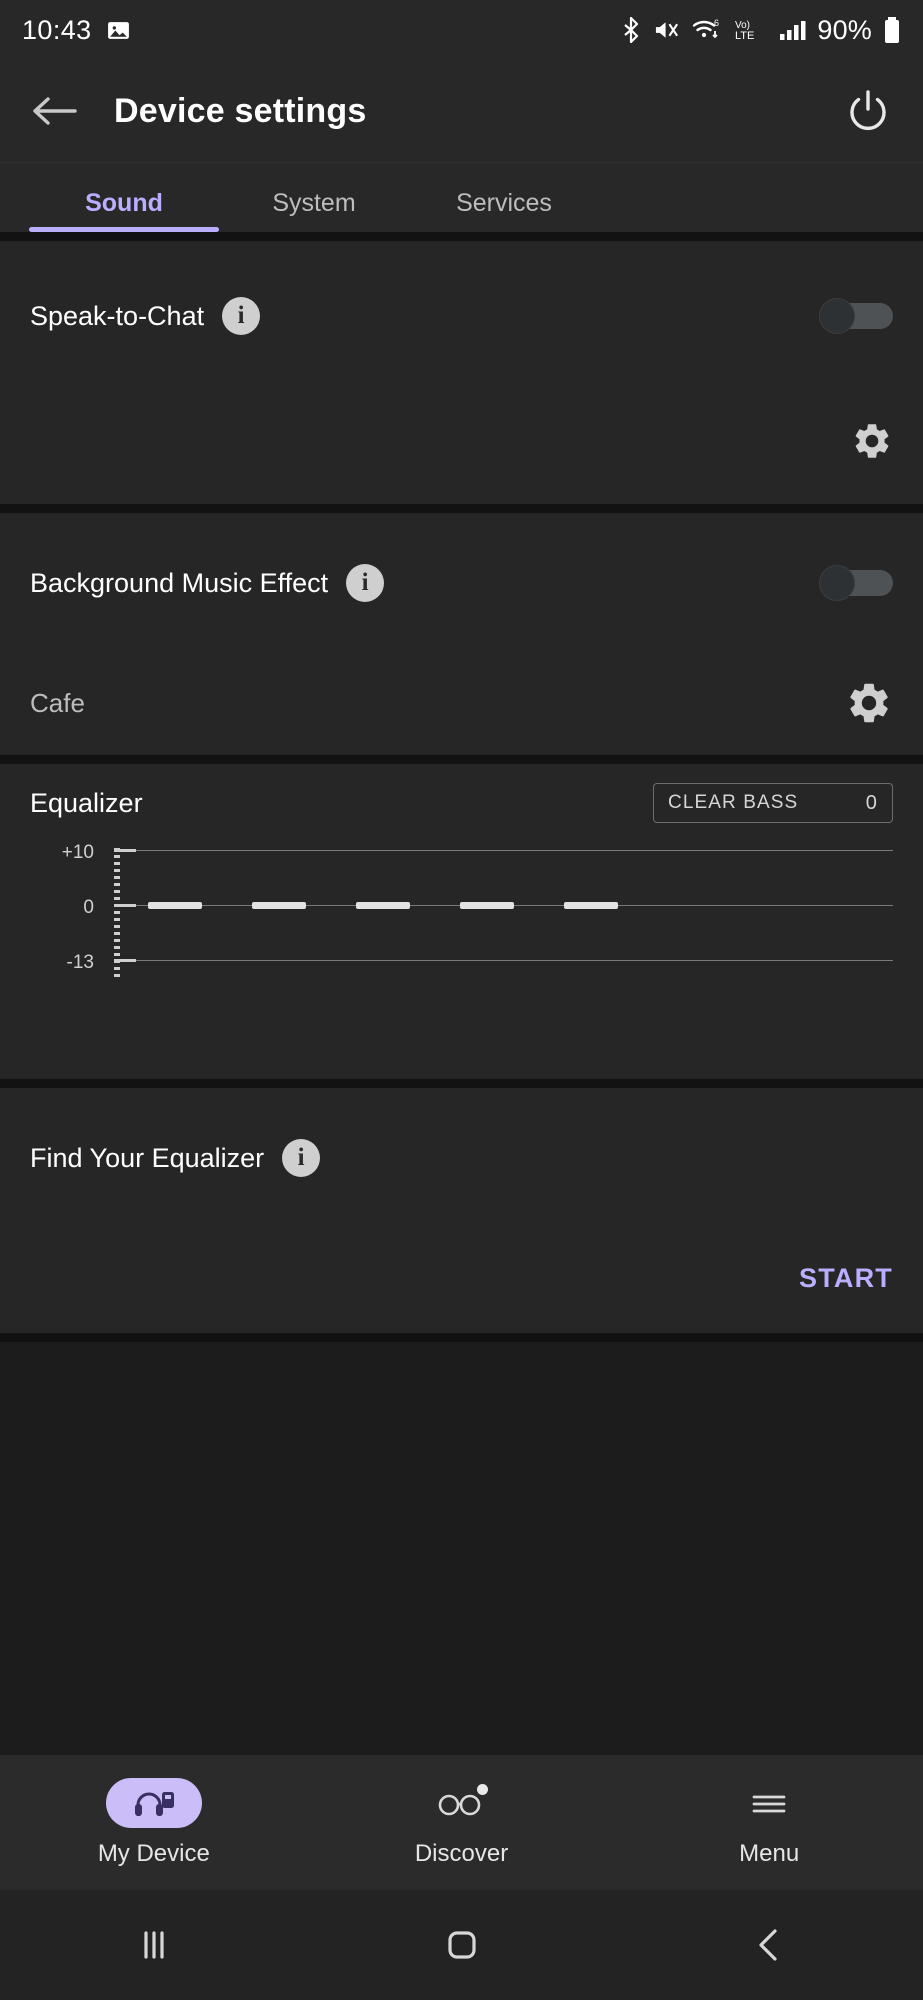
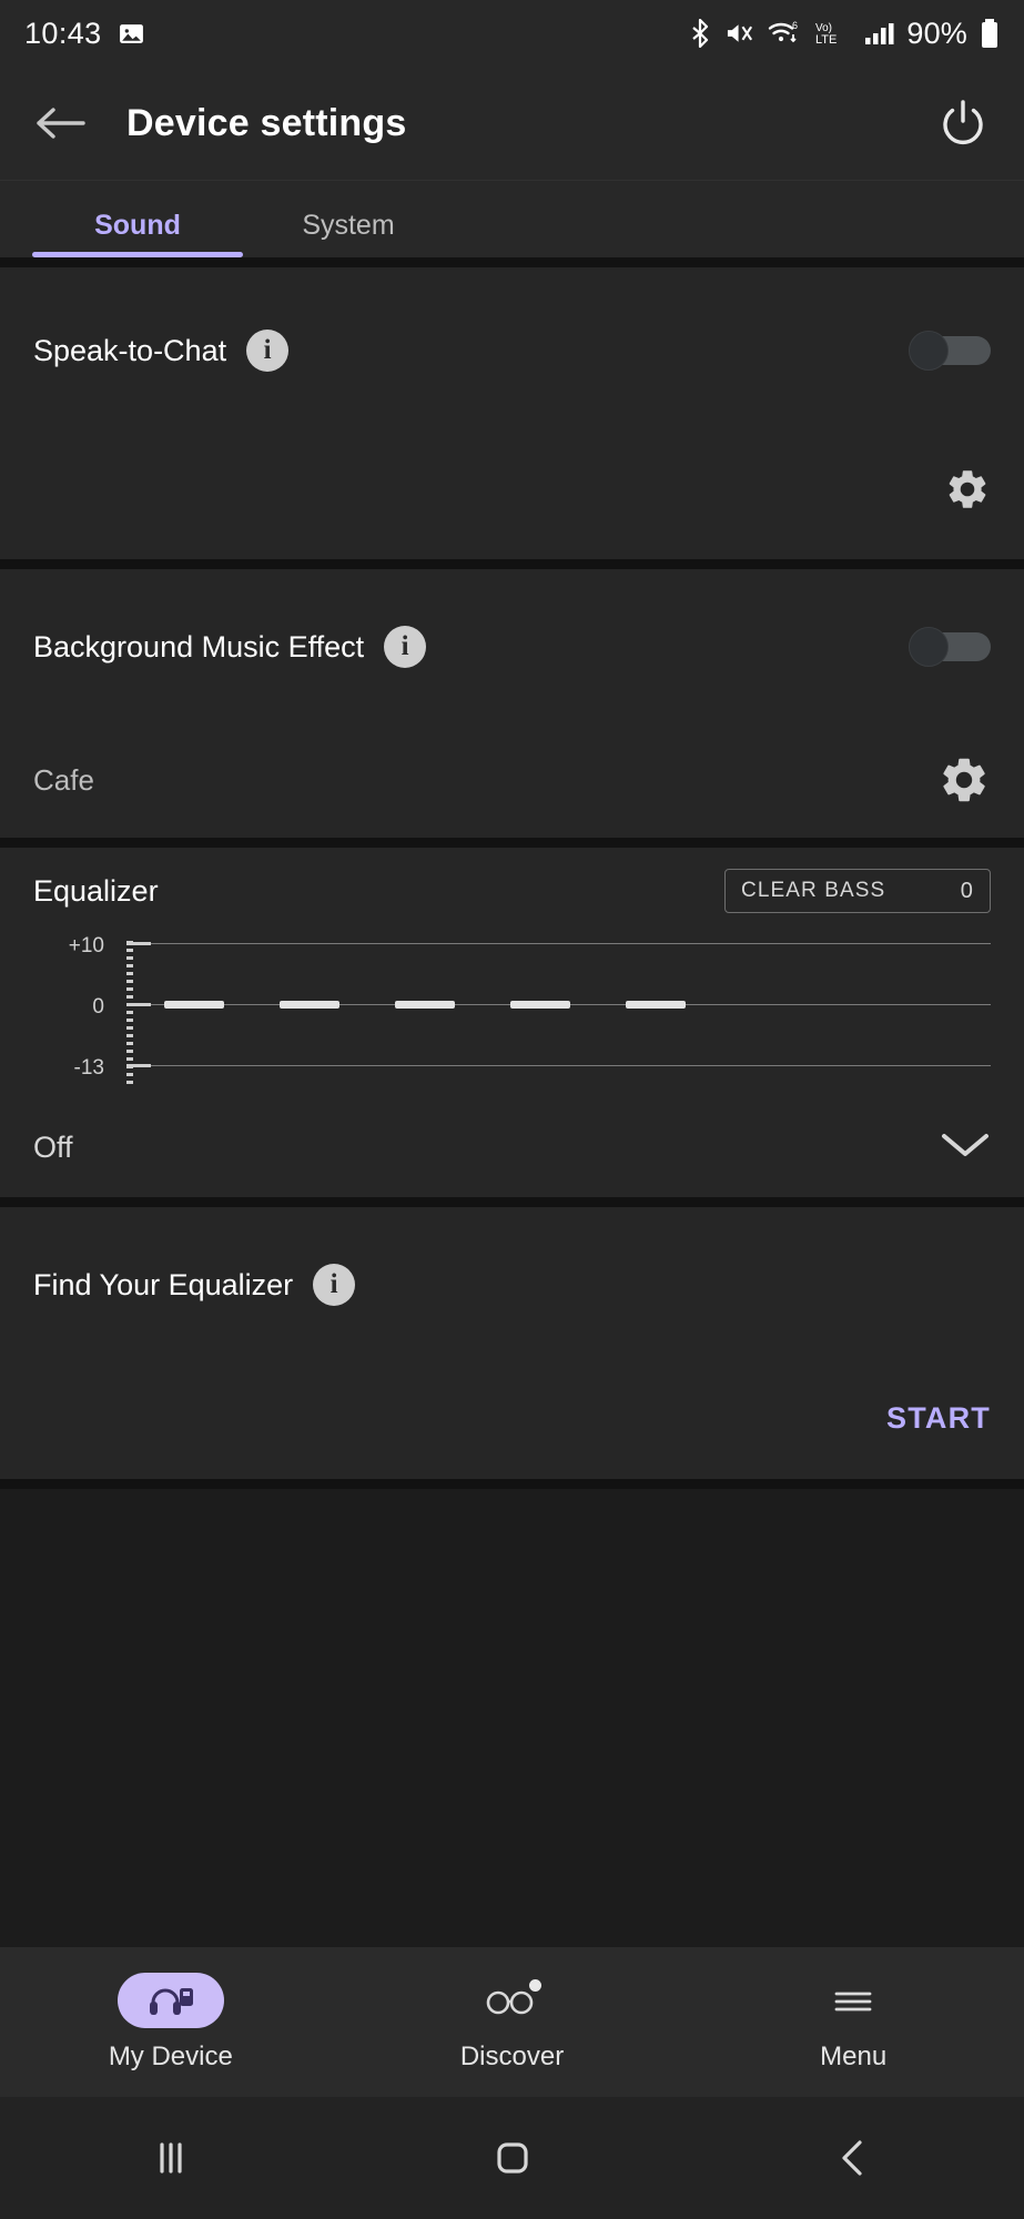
  10:43
  6
  Vo)
  LTE
  90%
  Device settings
  Sound
  System
- Services
  Speak-to-Chat
  i
  Background Music Effect
  i
  Cafe
  Equalizer
  CLEAR BASS
  0
  +10
  0
  -13
+ Off
  Find Your Equalizer
  i
  START
  My Device
  Discover
  Menu
